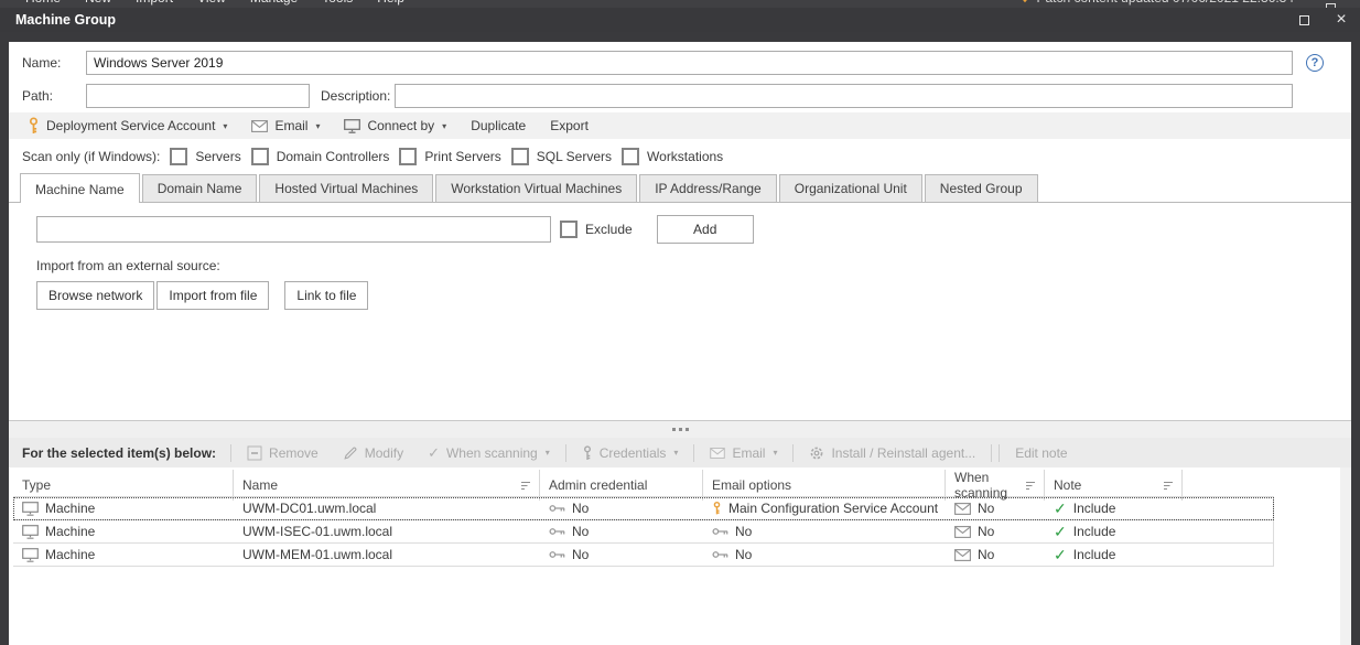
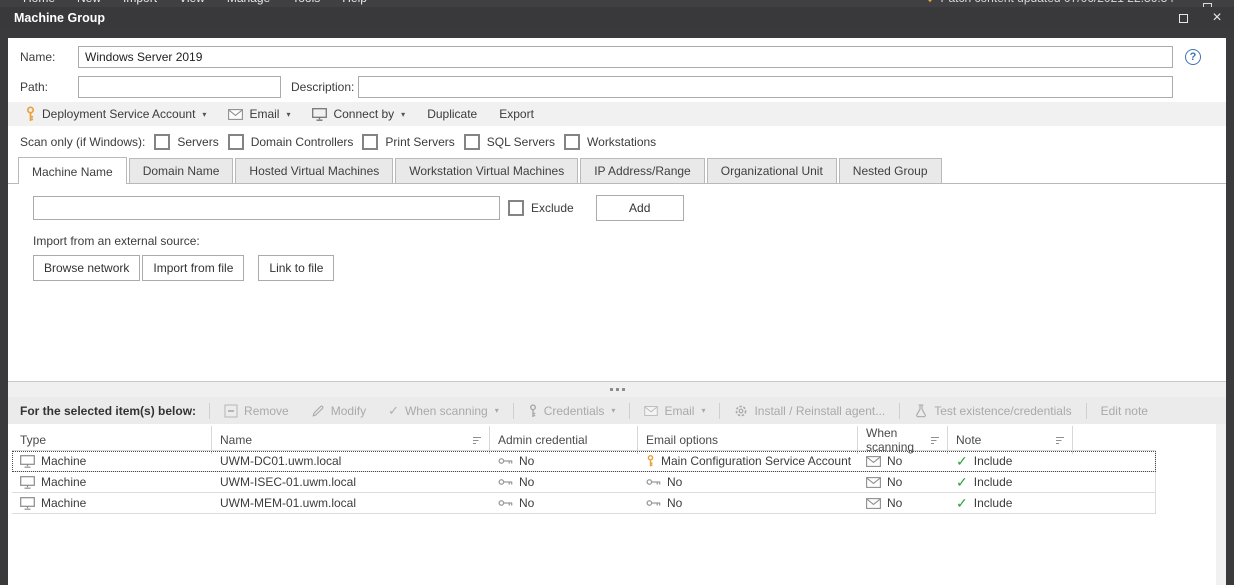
  Machine Group
  ×
  Name:
  Windows Server 2019
  ?
  Path:
  Description:
  Deployment Service Account
  ▾
  Email
  ▾
  Connect by
  ▾
  Duplicate
  Export
  Scan only (if Windows):
  Servers
  Domain Controllers
  Print Servers
  SQL Servers
  Workstations
  Machine Name
  Domain Name
  Hosted Virtual Machines
  Workstation Virtual Machines
  IP Address/Range
  Organizational Unit
  Nested Group
  Exclude
  Add
  Import from an external source:
  Browse network
  Import from file
  Link to file
  For the selected item(s) below:
  Remove
  Modify
  ✓
  When scanning
  ▾
  Credentials
  ▾
  Email
  ▾
  Install / Reinstall agent...
+ Test existence/credentials
  Edit note
  Type
  Name
  Admin credential
  Email options
  When scanning
  Note
  Machine
  UWM-DC01.uwm.local
  No
  Main Configuration Service Account
  No
  ✓
  Include
  Machine
  UWM-ISEC-01.uwm.local
  No
  No
  No
  ✓
  Include
  Machine
  UWM-MEM-01.uwm.local
  No
  No
  No
  ✓
  Include
